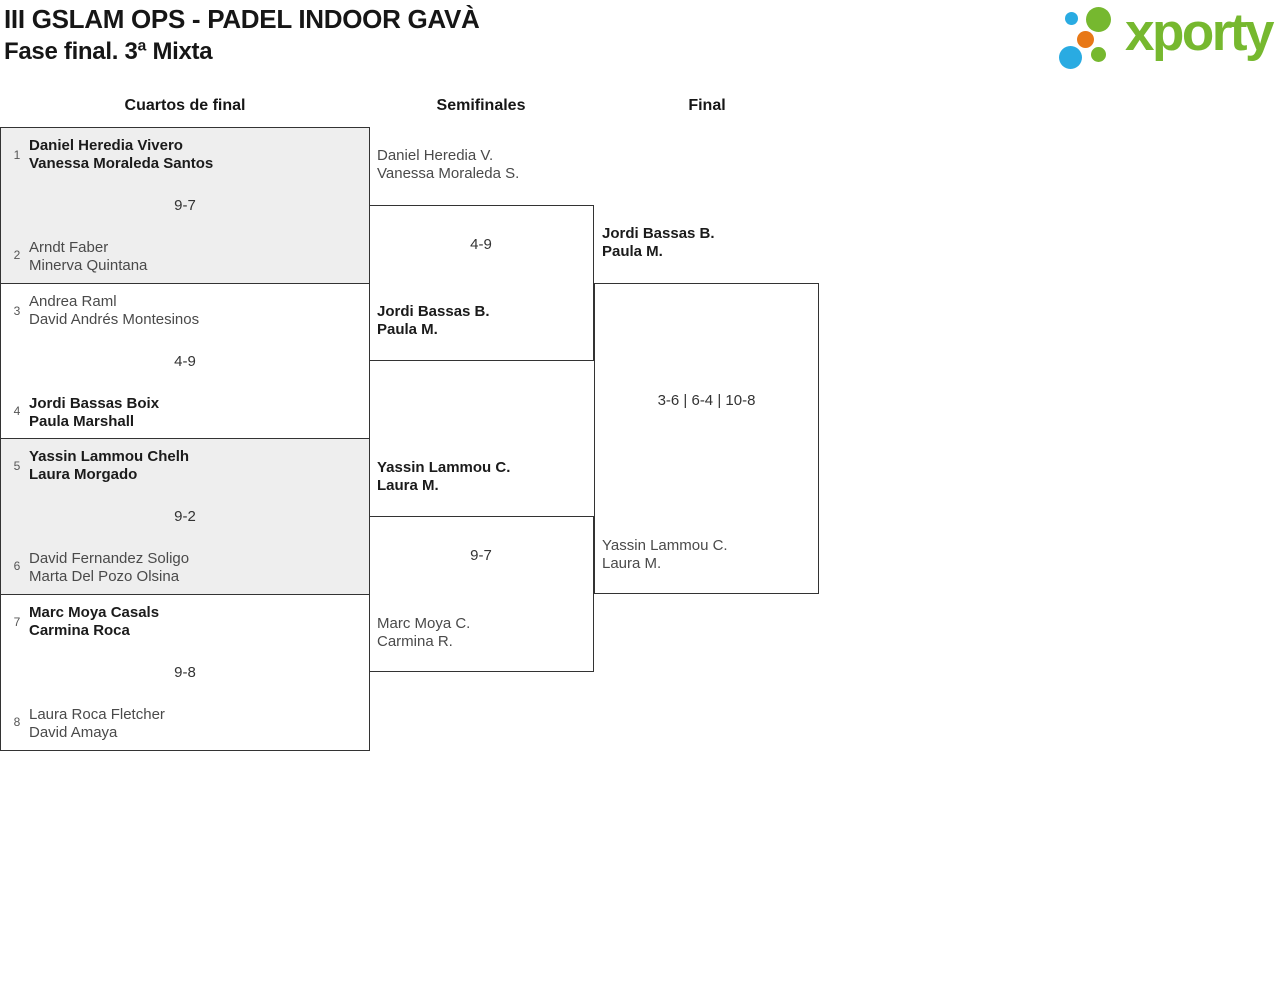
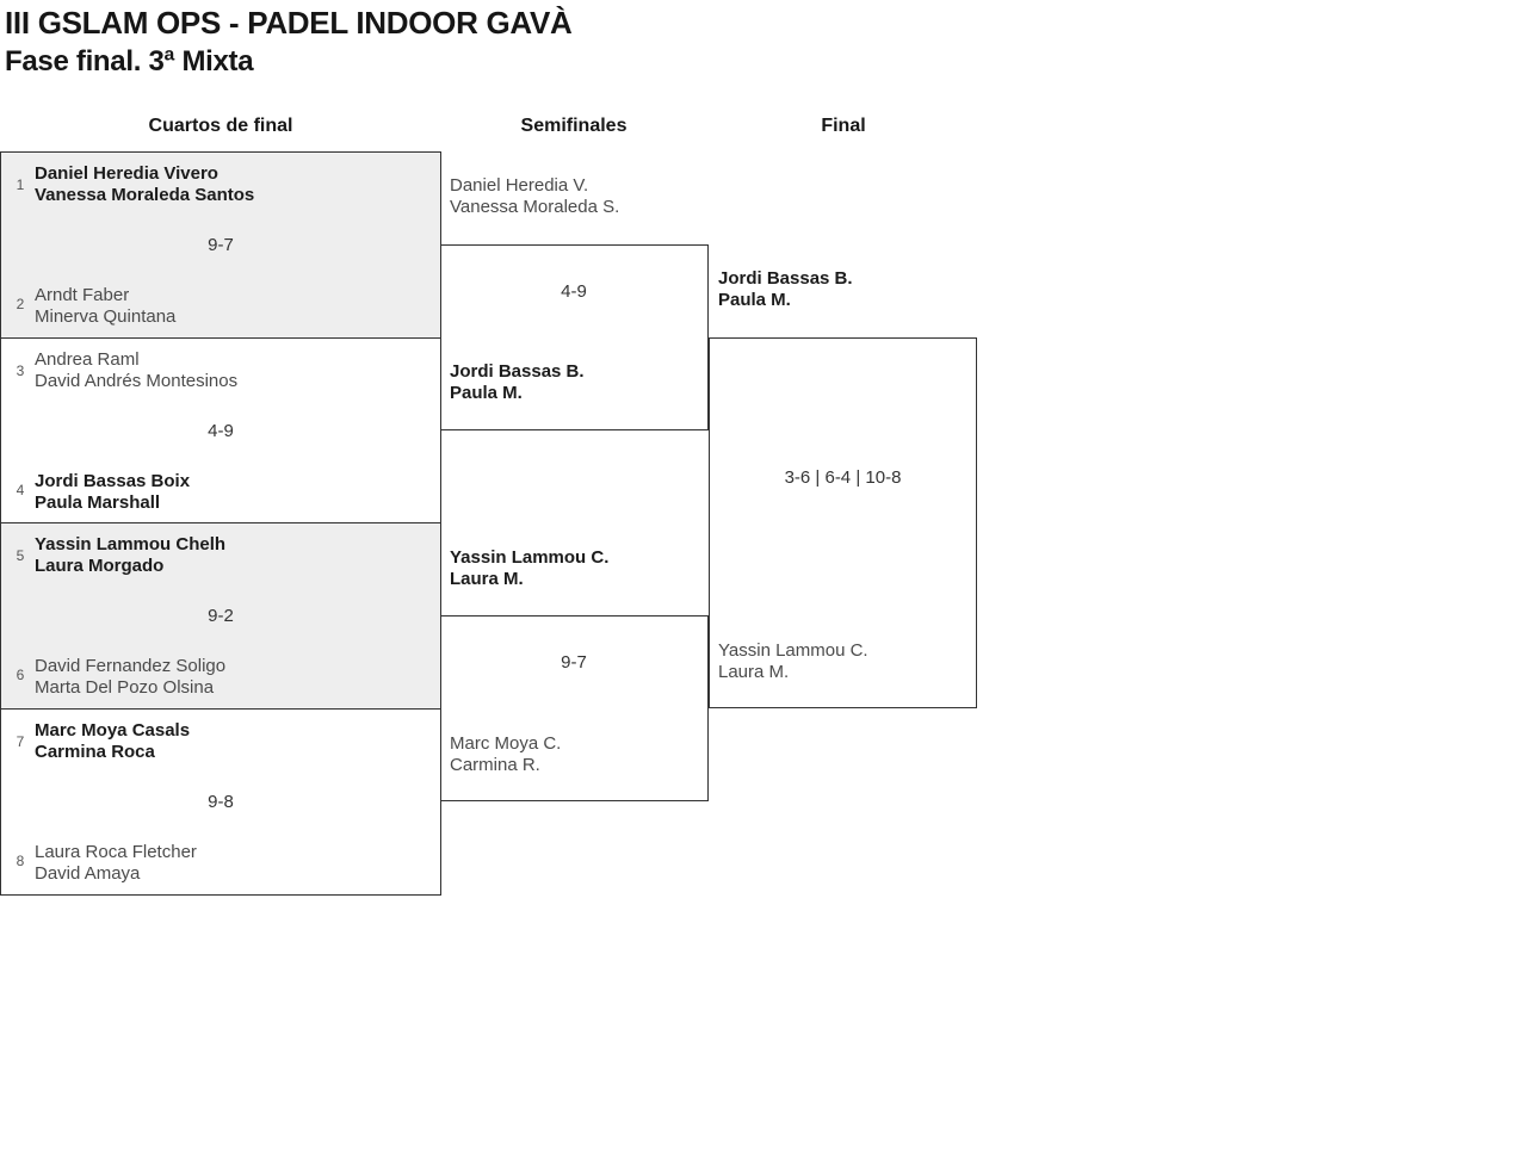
  III GSLAM OPS - PADEL INDOOR GAVÀ
  Fase final. 3ª Mixta
- xporty
  Cuartos de final
  Semifinales
  Final
  1
  Daniel Heredia Vivero
  Vanessa Moraleda Santos
  9-7
  Arndt Faber
  Minerva Quintana
  2
  3
  Andrea Raml
  David Andrés Montesinos
  4-9
  Jordi Bassas Boix
  Paula Marshall
  4
  5
  Yassin Lammou Chelh
  Laura Morgado
  9-2
  David Fernandez Soligo
  Marta Del Pozo Olsina
  6
  7
  Marc Moya Casals
  Carmina Roca
  9-8
  Laura Roca Fletcher
  David Amaya
  8
  Daniel Heredia V.
  Vanessa Moraleda S.
  4-9
  Jordi Bassas B.
  Paula M.
  Yassin Lammou C.
  Laura M.
  9-7
  Marc Moya C.
  Carmina R.
  Jordi Bassas B.
  Paula M.
  3-6 | 6-4 | 10-8
  Yassin Lammou C.
  Laura M.
